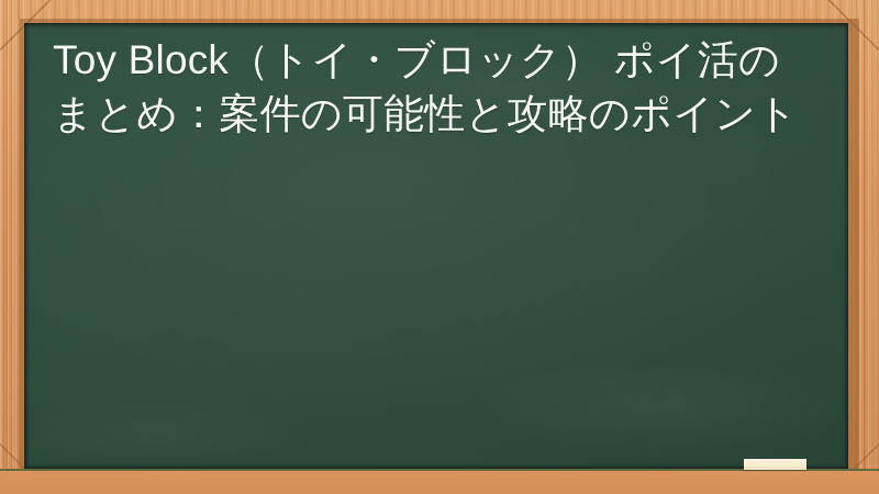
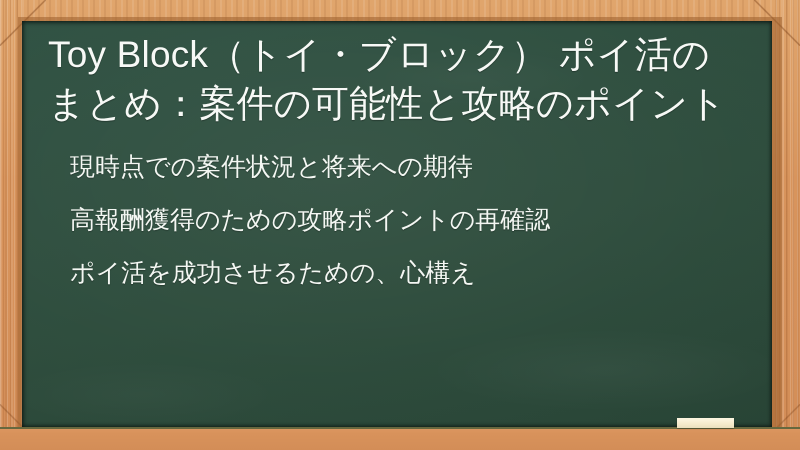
  Toy Block（トイ・ブロック） ポイ活のまとめ：案件の可能性と攻略のポイント
+ 現時点での案件状況と将来への期待
+ 高報酬獲得のための攻略ポイントの再確認
+ ポイ活を成功させるための、心構え
